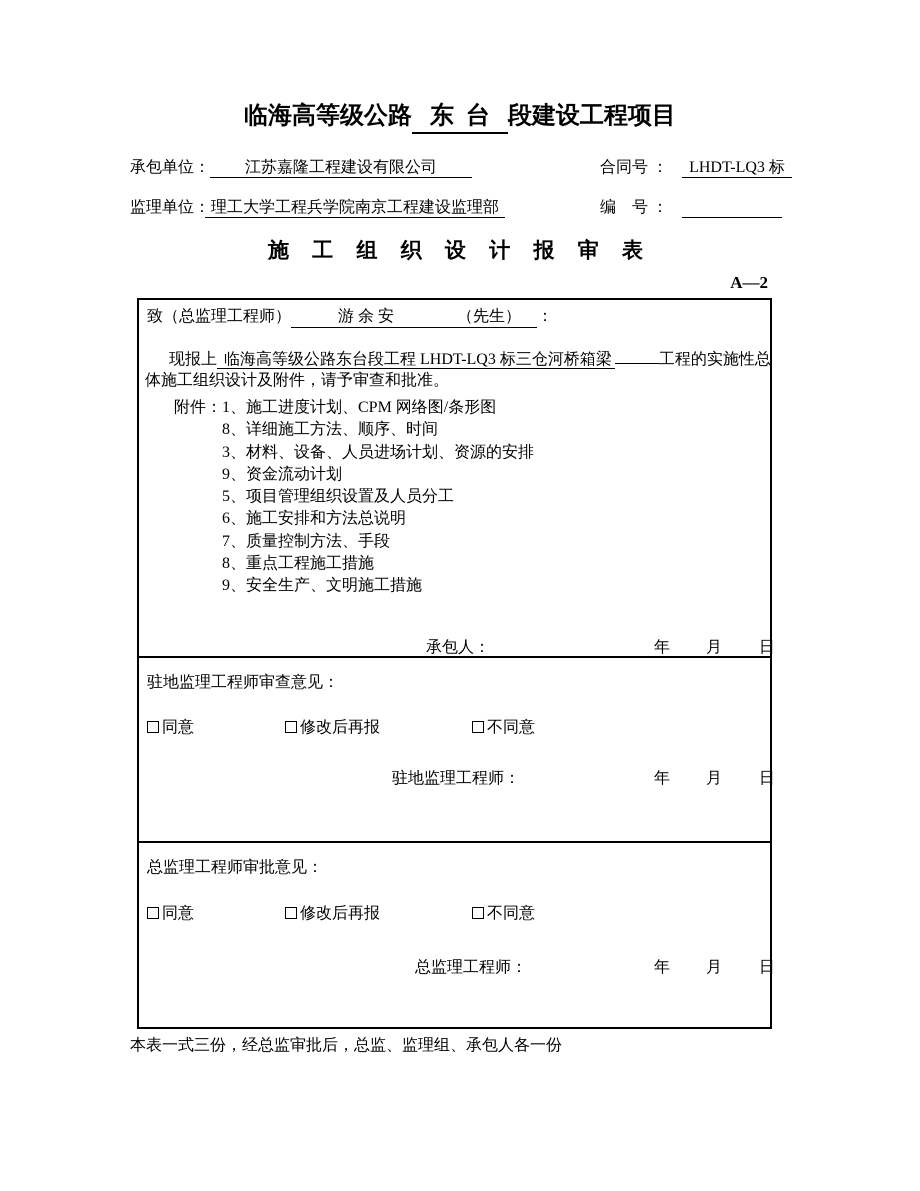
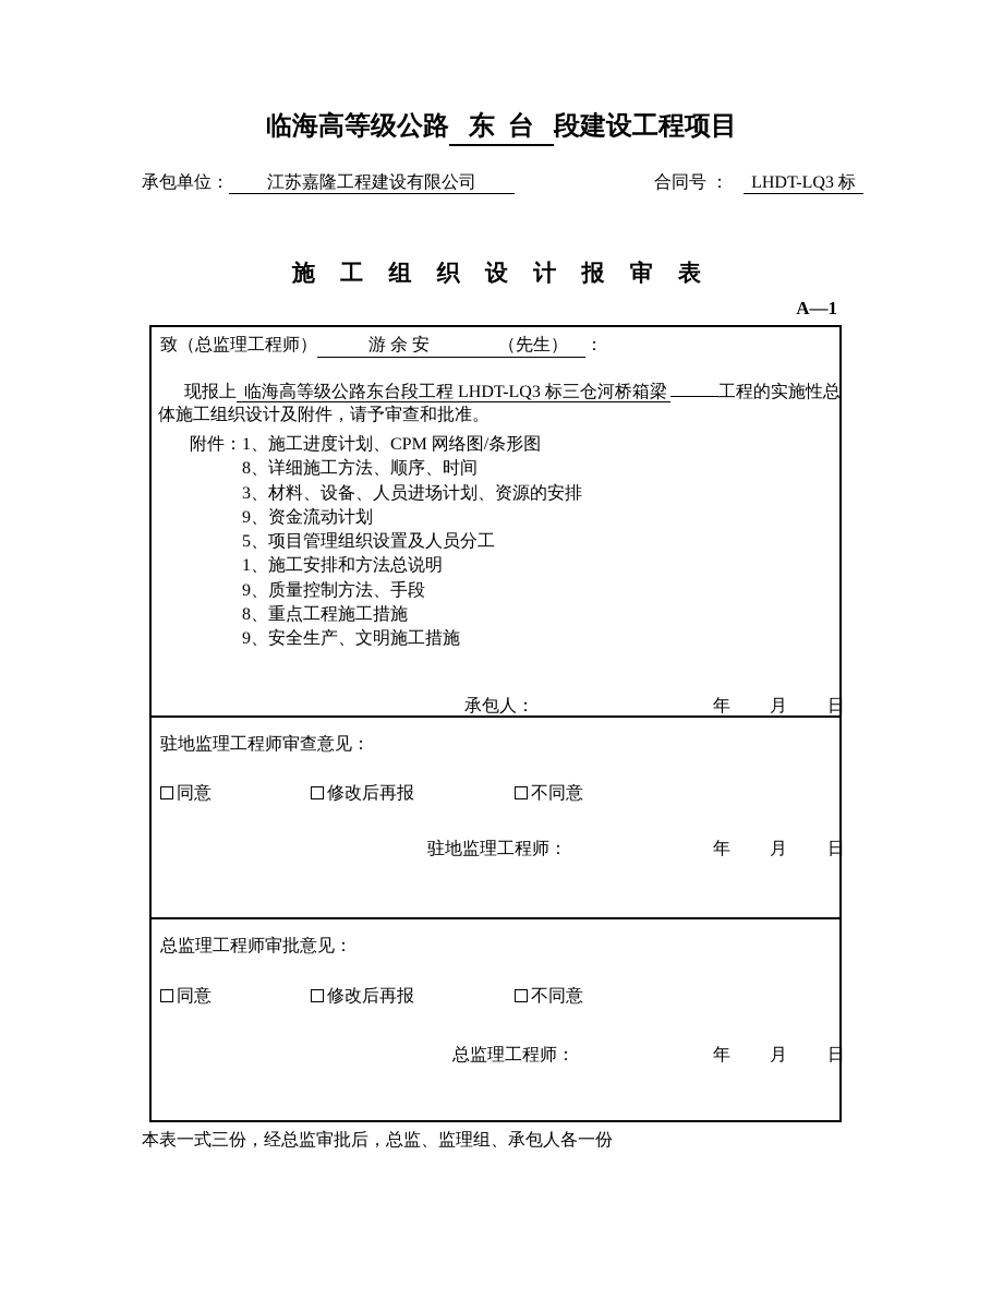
  临海高等级公路 东 台 段建设工程项目
  承包单位：
  江苏嘉隆工程建设有限公司
  合同号 ：
  LHDT-LQ3 标
- 监理单位：
- 理工大学工程兵学院南京工程建设监理部
- 编 号 ：
  施 工 组 织 设 计 报 审 表
- A—2
+ A—1
  致（总监理工程师） 游 余 安 （先生） ：
  现报上 临海高等级公路东台段工程 LHDT-LQ3 标三仓河桥箱梁 工程的实施性总
  体施工组织设计及附件，请予审查和批准。
  附件：1、施工进度计划、CPM 网络图/条形图
  8、详细施工方法、顺序、时间
  3、材料、设备、人员进场计划、资源的安排
  9、资金流动计划
  5、项目管理组织设置及人员分工
- 6、施工安排和方法总说明
+ 1、施工安排和方法总说明
- 7、质量控制方法、手段
+ 9、质量控制方法、手段
  8、重点工程施工措施
  9、安全生产、文明施工措施
  承包人：
  年
  月
  日
  驻地监理工程师审查意见：
  同意
  修改后再报
  不同意
  驻地监理工程师：
  年
  月
  日
  总监理工程师审批意见：
  同意
  修改后再报
  不同意
  总监理工程师：
  年
  月
  日
  本表一式三份，经总监审批后，总监、监理组、承包人各一份
